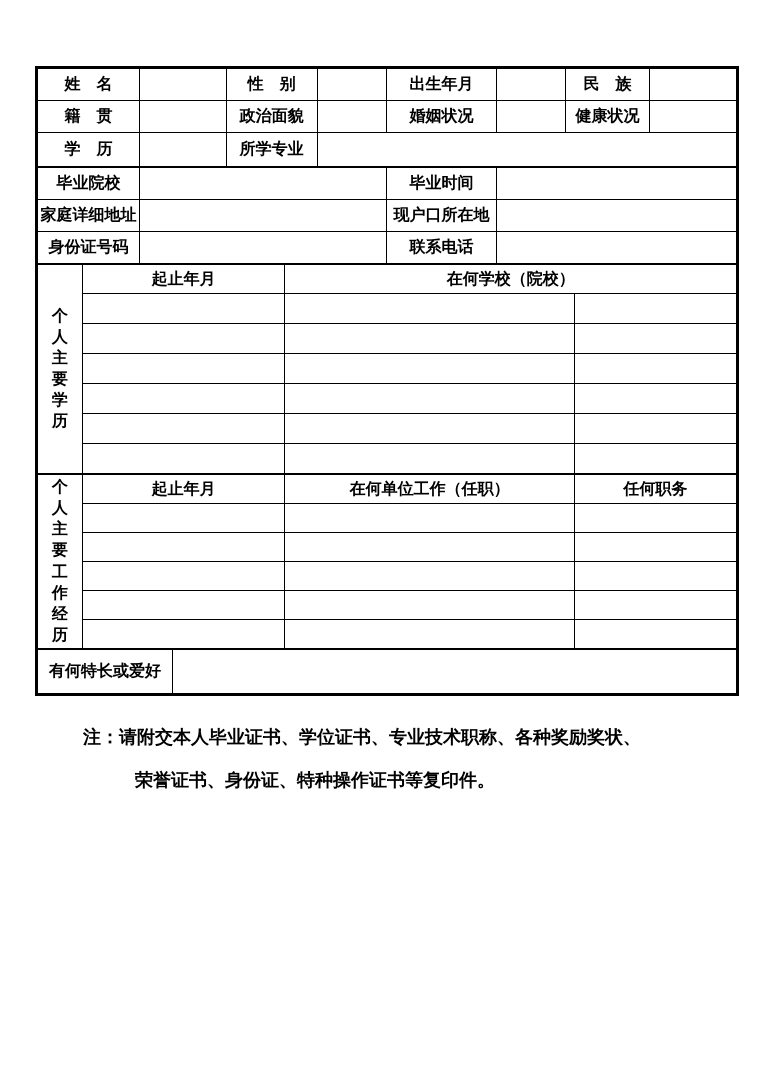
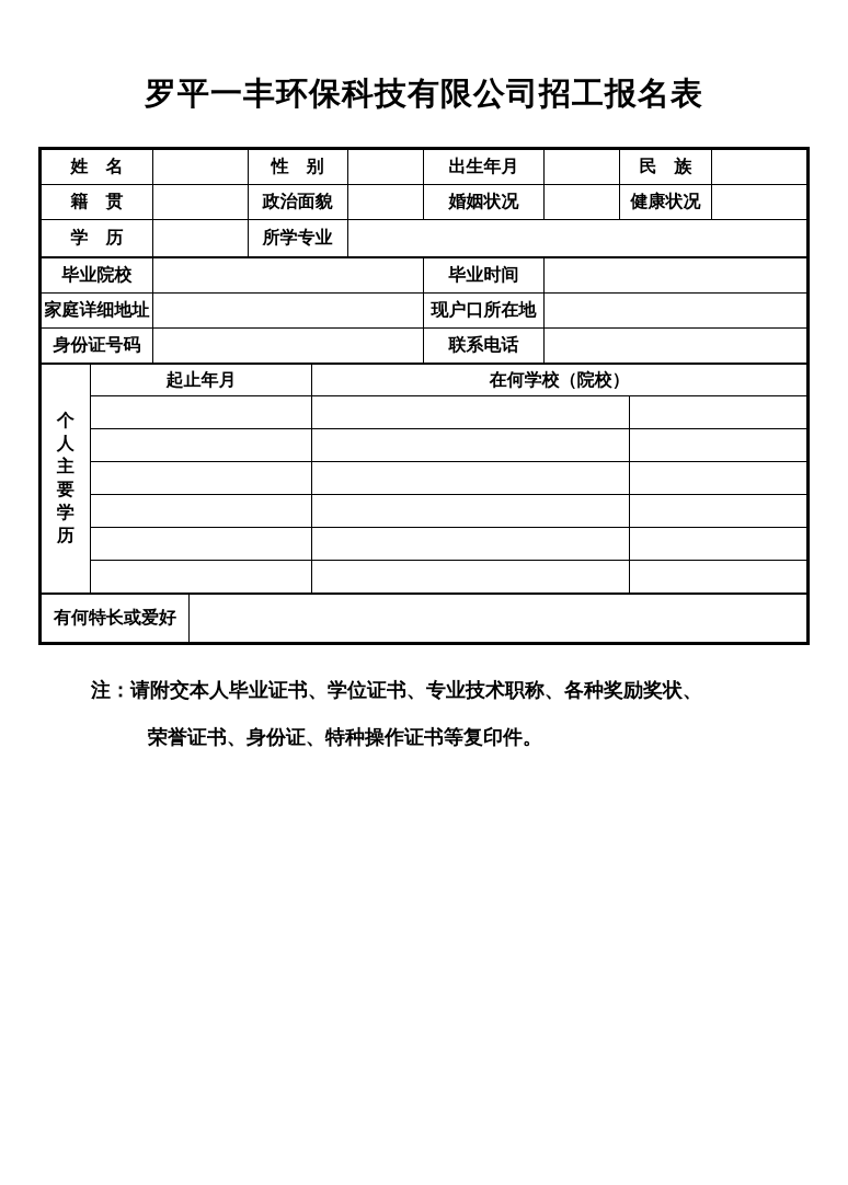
+ 罗平一丰环保科技有限公司招工报名表
  姓 名		性 别		出生年月		民 族
  籍 贯		政治面貌		婚姻状况		健康状况
  学 历		所学专业
  毕业院校		毕业时间
  家庭详细地址		现户口所在地
  身份证号码		联系电话
  个人主要学历	起止年月	在何学校（院校）
- 个人主要工作经历	起止年月	在何单位工作（任职）	任何职务
  有何特长或爱好
  注：请附交本人毕业证书、学位证书、专业技术职称、各种奖励奖状、
  荣誉证书、身份证、特种操作证书等复印件。
